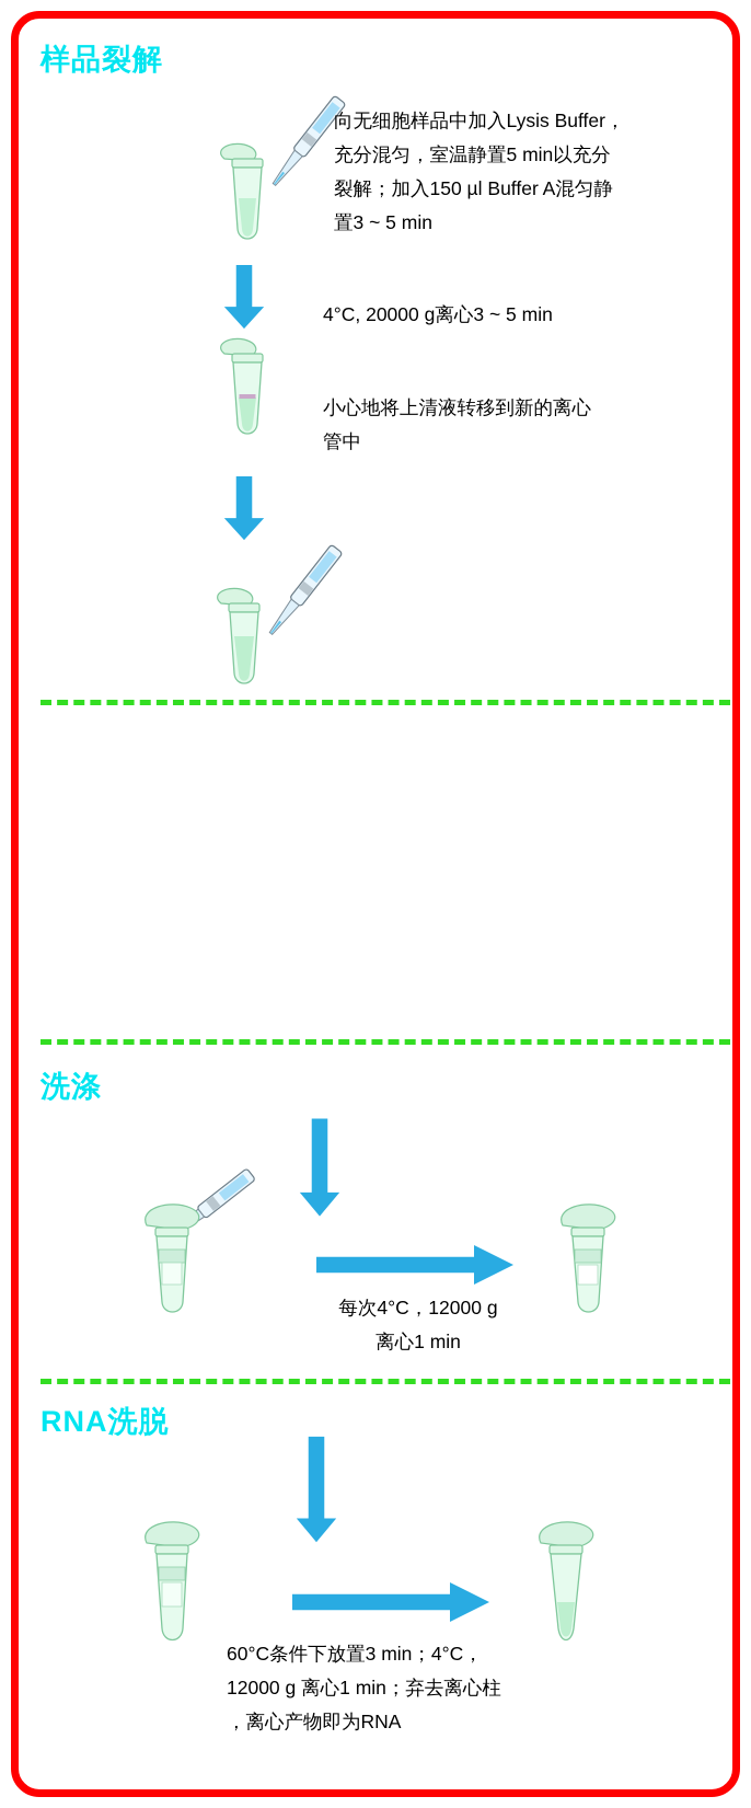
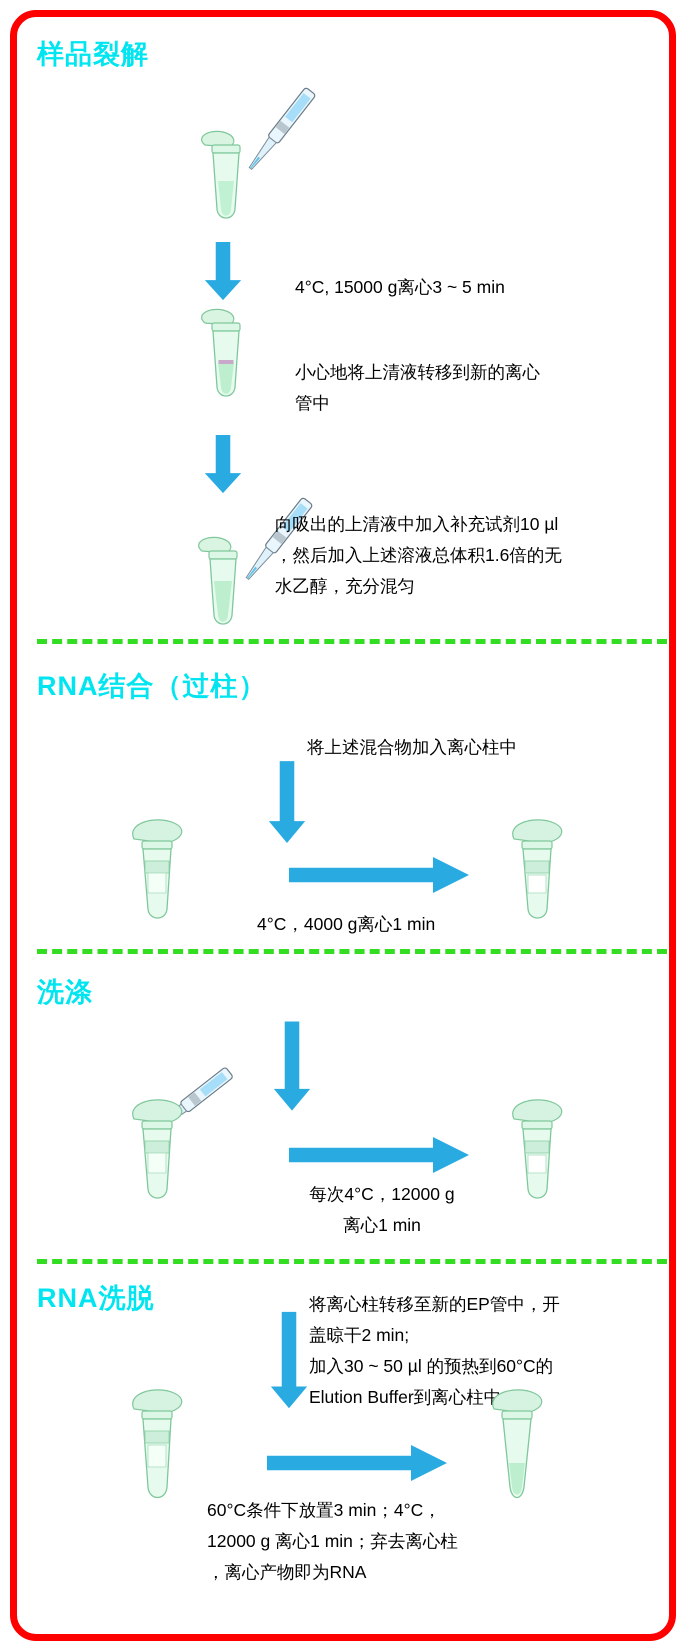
  样品裂解
- 向无细胞样品中加入Lysis Buffer，
- 充分混匀，室温静置5 min以充分
- 裂解；加入150 µl Buffer A混匀静
- 置3 ~ 5 min
- 4°C, 20000 g离心3 ~ 5 min
+ 4°C, 15000 g离心3 ~ 5 min
  小心地将上清液转移到新的离心
  管中
+ 向吸出的上清液中加入补充试剂10 µl
+ ，然后加入上述溶液总体积1.6倍的无
+ 水乙醇，充分混匀
+ RNA结合（过柱）
+ 将上述混合物加入离心柱中
+ 4°C，4000 g离心1 min
  洗涤
  每次4°C，12000 g
  离心1 min
  RNA洗脱
+ 将离心柱转移至新的EP管中，开
+ 盖晾干2 min;
+ 加入30 ~ 50 µl 的预热到60°C的
+ Elution Buffer到离心柱中
  60°C条件下放置3 min；4°C，
  12000 g 离心1 min；弃去离心柱
  ，离心产物即为RNA
